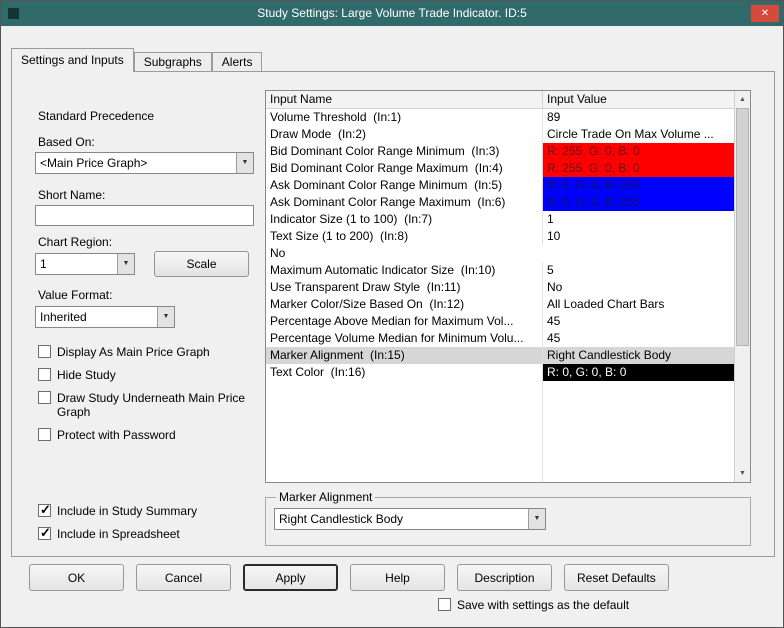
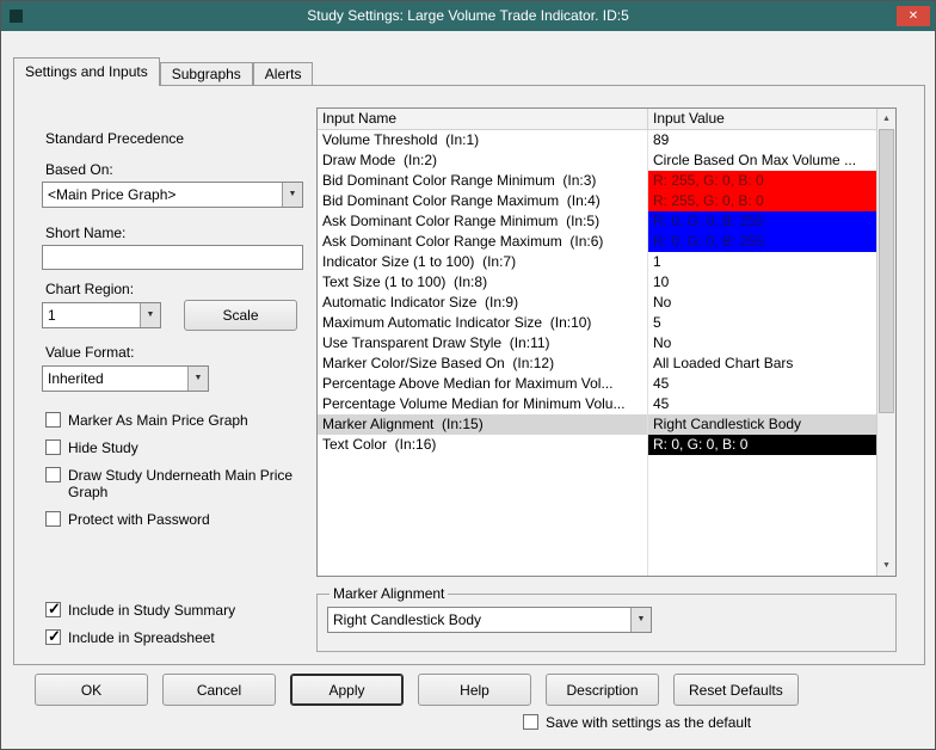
  Study Settings: Large Volume Trade Indicator. ID:5
  ✕
  Settings and Inputs
  Subgraphs
  Alerts
  Standard Precedence
  Based On:
  <Main Price Graph>
  Short Name:
  Chart Region:
  1
  Scale
  Value Format:
  Inherited
- Display As Main Price Graph
+ Marker As Main Price Graph
  Hide Study
  Draw Study Underneath Main Price Graph
  Protect with Password
  Include in Study Summary
  Include in Spreadsheet
  Input Name
  Input Value
  Volume Threshold (In:1)
  89
  Draw Mode (In:2)
- Circle Trade On Max Volume ...
+ Circle Based On Max Volume ...
  Bid Dominant Color Range Minimum (In:3)
  R: 255, G: 0, B: 0
  Bid Dominant Color Range Maximum (In:4)
  R: 255, G: 0, B: 0
  Ask Dominant Color Range Minimum (In:5)
  R: 0, G: 0, B: 255
  Ask Dominant Color Range Maximum (In:6)
  R: 0, G: 0, B: 255
  Indicator Size (1 to 100) (In:7)
  1
- Text Size (1 to 200) (In:8)
+ Text Size (1 to 100) (In:8)
  10
+ Automatic Indicator Size (In:9)
  No
  Maximum Automatic Indicator Size (In:10)
  5
  Use Transparent Draw Style (In:11)
  No
  Marker Color/Size Based On (In:12)
  All Loaded Chart Bars
  Percentage Above Median for Maximum Vol...
  45
  Percentage Volume Median for Minimum Volu...
  45
  Marker Alignment (In:15)
  Right Candlestick Body
  Text Color (In:16)
  R: 0, G: 0, B: 0
  Marker Alignment
  Right Candlestick Body
  OK
  Cancel
  Apply
  Help
  Description
  Reset Defaults
  Save with settings as the default
